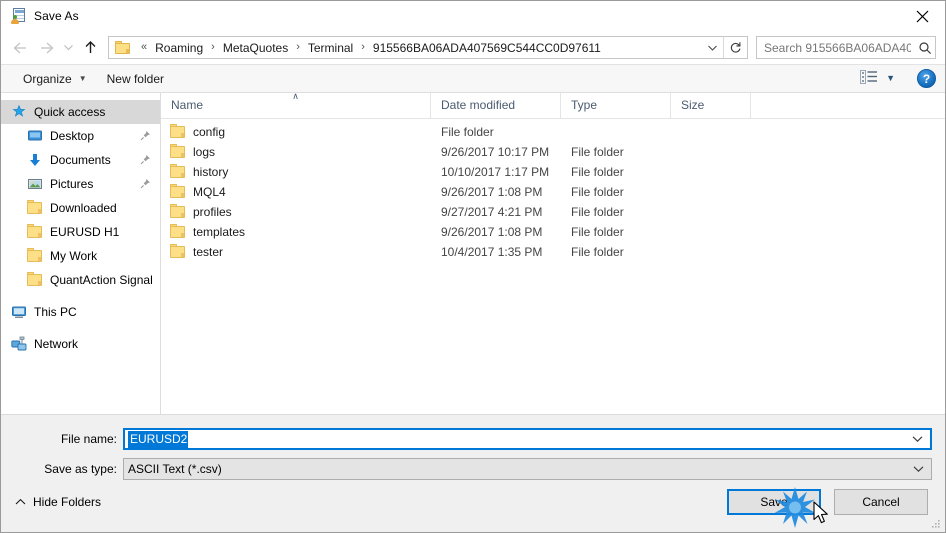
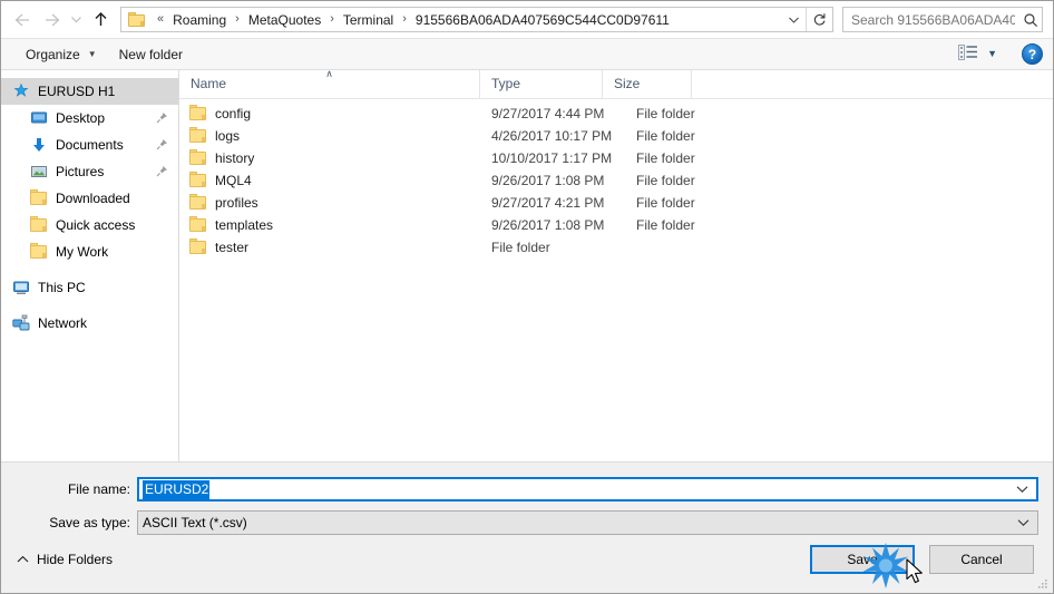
- Save As
  «
  Roaming
  ›
  MetaQuotes
  ›
  Terminal
  ›
  915566BA06ADA407569C544CC0D97611
  Search 915566BA06ADA40
  Organize
  ▼
  New folder
  ▼
  ?
- Quick access
+ EURUSD H1
  Desktop
  Documents
  Pictures
  Downloaded
- EURUSD H1
+ Quick access
  My Work
- QuantAction Signal
  This PC
  Network
  ∧
  Name
- Date modified
  Type
  Size
  config
+ 9/27/2017 4:44 PM
  File folder
  logs
- 9/26/2017 10:17 PM
+ 4/26/2017 10:17 PM
  File folder
  history
  10/10/2017 1:17 PM
  File folder
  MQL4
  9/26/2017 1:08 PM
  File folder
  profiles
  9/27/2017 4:21 PM
  File folder
  templates
  9/26/2017 1:08 PM
  File folder
  tester
- 10/4/2017 1:35 PM
  File folder
  File name:
  EURUSD2
  Save as type:
  ASCII Text (*.csv)
  Hide Folders
  Sav
  Cancel
